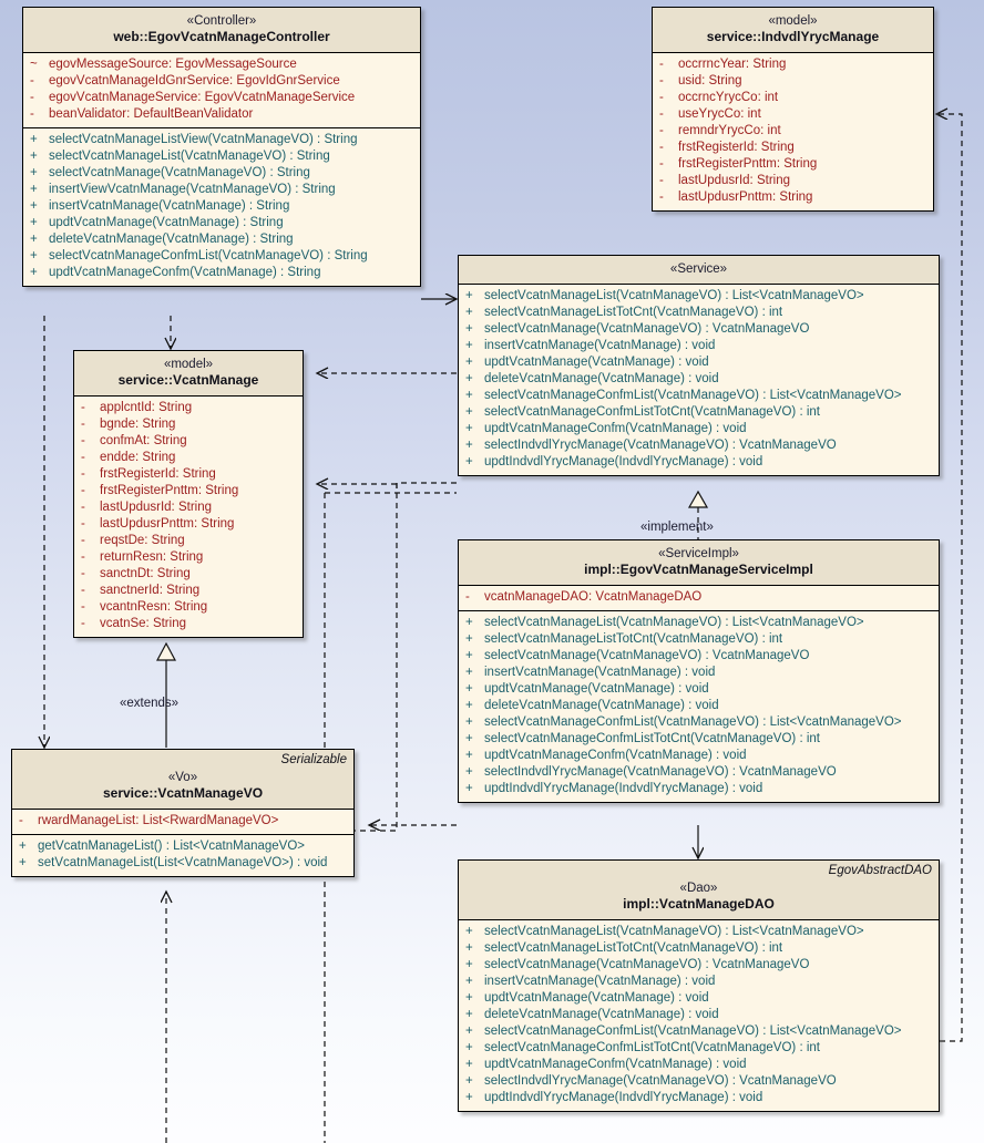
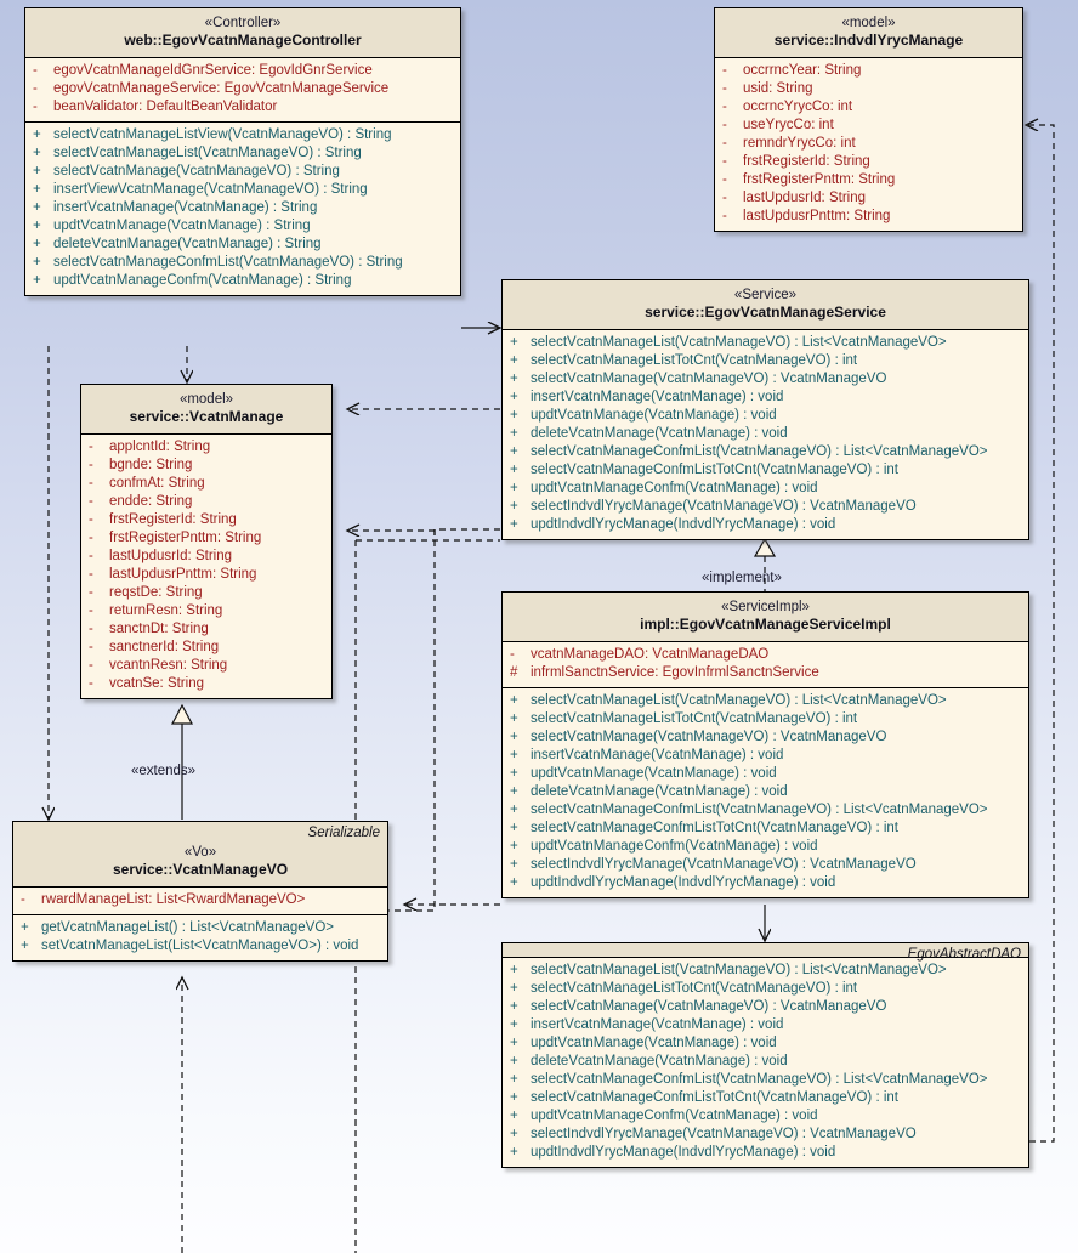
  «Controller»
  web::EgovVcatnManageController
- ~
- egovMessageSource: EgovMessageSource
  -
  egovVcatnManageIdGnrService: EgovIdGnrService
  -
  egovVcatnManageService: EgovVcatnManageService
  -
  beanValidator: DefaultBeanValidator
  +
  selectVcatnManageListView(VcatnManageVO) : String
  +
  selectVcatnManageList(VcatnManageVO) : String
  +
  selectVcatnManage(VcatnManageVO) : String
  +
  insertViewVcatnManage(VcatnManageVO) : String
  +
  insertVcatnManage(VcatnManage) : String
  +
  updtVcatnManage(VcatnManage) : String
  +
  deleteVcatnManage(VcatnManage) : String
  +
  selectVcatnManageConfmList(VcatnManageVO) : String
  +
  updtVcatnManageConfm(VcatnManage) : String
  «model»
  service::IndvdlYrycManage
  -
  occrrncYear: String
  -
  usid: String
  -
  occrncYrycCo: int
  -
  useYrycCo: int
  -
  remndrYrycCo: int
  -
  frstRegisterId: String
  -
  frstRegisterPnttm: String
  -
  lastUpdusrId: String
  -
  lastUpdusrPnttm: String
  «Service»
+ service::EgovVcatnManageService
  +
  selectVcatnManageList(VcatnManageVO) : List<VcatnManageVO>
  +
  selectVcatnManageListTotCnt(VcatnManageVO) : int
  +
  selectVcatnManage(VcatnManageVO) : VcatnManageVO
  +
  insertVcatnManage(VcatnManage) : void
  +
  updtVcatnManage(VcatnManage) : void
  +
  deleteVcatnManage(VcatnManage) : void
  +
  selectVcatnManageConfmList(VcatnManageVO) : List<VcatnManageVO>
  +
  selectVcatnManageConfmListTotCnt(VcatnManageVO) : int
  +
  updtVcatnManageConfm(VcatnManage) : void
  +
  selectIndvdlYrycManage(VcatnManageVO) : VcatnManageVO
  +
  updtIndvdlYrycManage(IndvdlYrycManage) : void
  «model»
  service::VcatnManage
  -
  applcntId: String
  -
  bgnde: String
  -
  confmAt: String
  -
  endde: String
  -
  frstRegisterId: String
  -
  frstRegisterPnttm: String
  -
  lastUpdusrId: String
  -
  lastUpdusrPnttm: String
  -
  reqstDe: String
  -
  returnResn: String
  -
  sanctnDt: String
  -
  sanctnerId: String
  -
  vcantnResn: String
  -
  vcatnSe: String
  «ServiceImpl»
  impl::EgovVcatnManageServiceImpl
  -
  vcatnManageDAO: VcatnManageDAO
+ #
+ infrmlSanctnService: EgovInfrmlSanctnService
  +
  selectVcatnManageList(VcatnManageVO) : List<VcatnManageVO>
  +
  selectVcatnManageListTotCnt(VcatnManageVO) : int
  +
  selectVcatnManage(VcatnManageVO) : VcatnManageVO
  +
  insertVcatnManage(VcatnManage) : void
  +
  updtVcatnManage(VcatnManage) : void
  +
  deleteVcatnManage(VcatnManage) : void
  +
  selectVcatnManageConfmList(VcatnManageVO) : List<VcatnManageVO>
  +
  selectVcatnManageConfmListTotCnt(VcatnManageVO) : int
  +
  updtVcatnManageConfm(VcatnManage) : void
  +
  selectIndvdlYrycManage(VcatnManageVO) : VcatnManageVO
  +
  updtIndvdlYrycManage(IndvdlYrycManage) : void
  Serializable
  «Vo»
  service::VcatnManageVO
  -
  rwardManageList: List<RwardManageVO>
  +
  getVcatnManageList() : List<VcatnManageVO>
  +
  setVcatnManageList(List<VcatnManageVO>) : void
  EgovAbstractDAO
- «Dao»
- impl::VcatnManageDAO
  +
  selectVcatnManageList(VcatnManageVO) : List<VcatnManageVO>
  +
  selectVcatnManageListTotCnt(VcatnManageVO) : int
  +
  selectVcatnManage(VcatnManageVO) : VcatnManageVO
  +
  insertVcatnManage(VcatnManage) : void
  +
  updtVcatnManage(VcatnManage) : void
  +
  deleteVcatnManage(VcatnManage) : void
  +
  selectVcatnManageConfmList(VcatnManageVO) : List<VcatnManageVO>
  +
  selectVcatnManageConfmListTotCnt(VcatnManageVO) : int
  +
  updtVcatnManageConfm(VcatnManage) : void
  +
  selectIndvdlYrycManage(VcatnManageVO) : VcatnManageVO
  +
  updtIndvdlYrycManage(IndvdlYrycManage) : void
  «implement»
  «extends»
